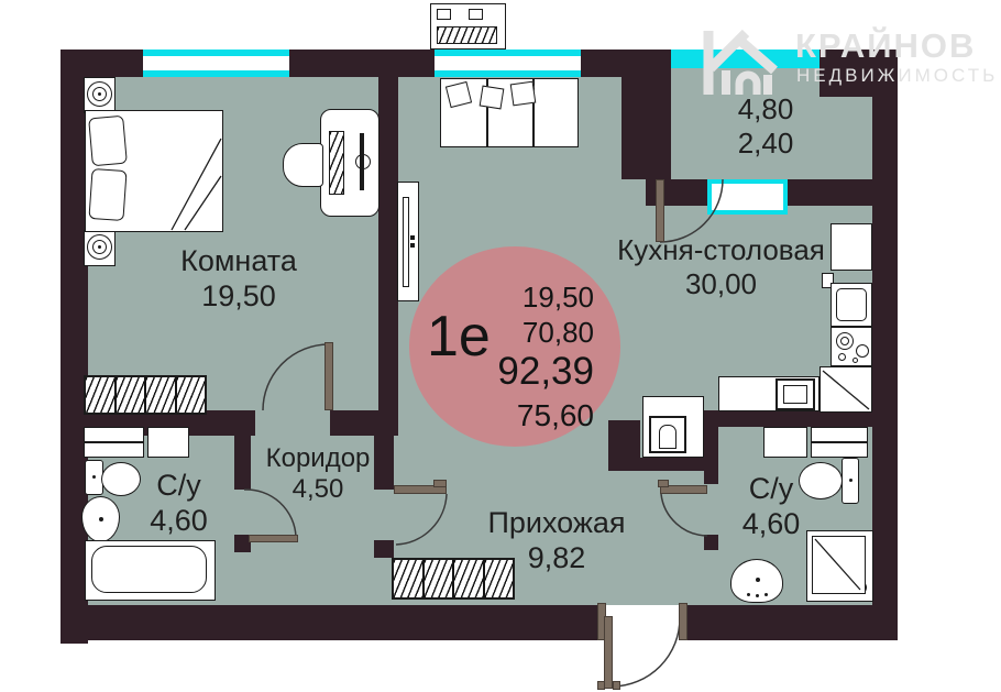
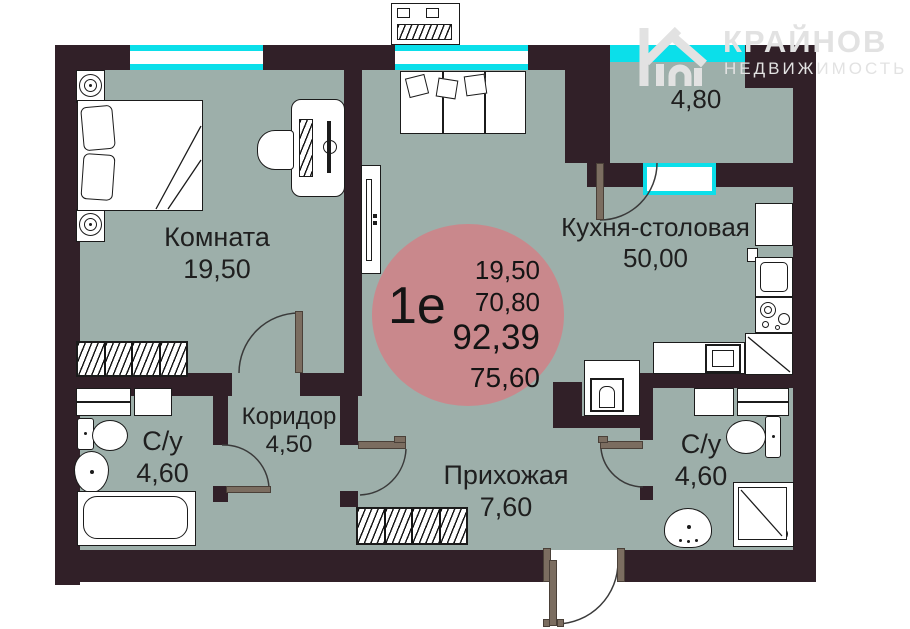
  Комната
  19,50
  Кухня-столовая
- 30,00
+ 50,00
  4,80
- 2,40
  Коридор
  4,50
  С/у
  4,60
  Прихожая
- 9,82
+ 7,60
  С/у
  4,60
  1е
  19,50
  70,80
  92,39
  75,60
  КРАЙНОВ
  НЕДВИЖИМОСТЬ
